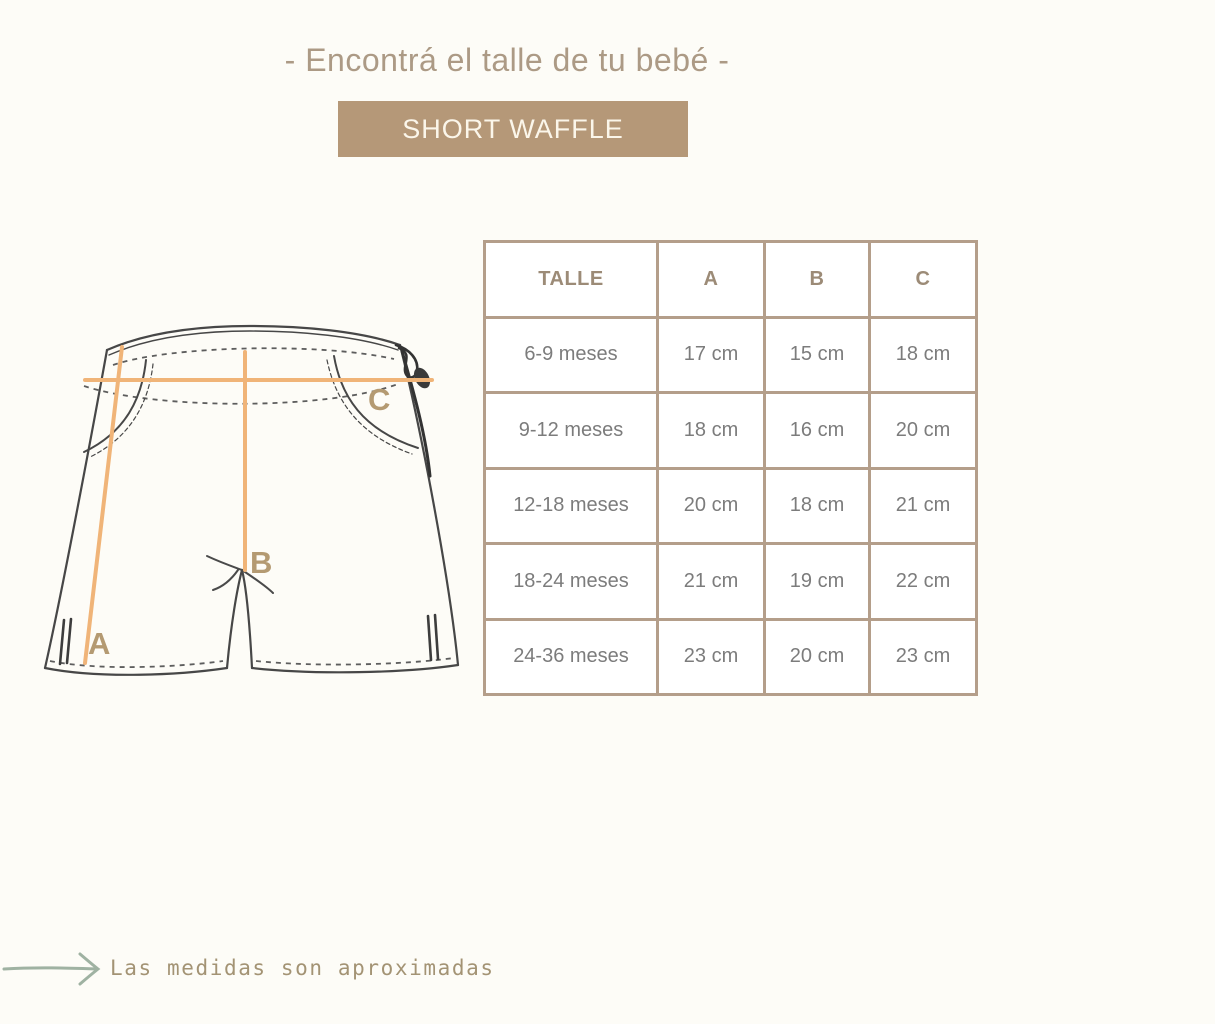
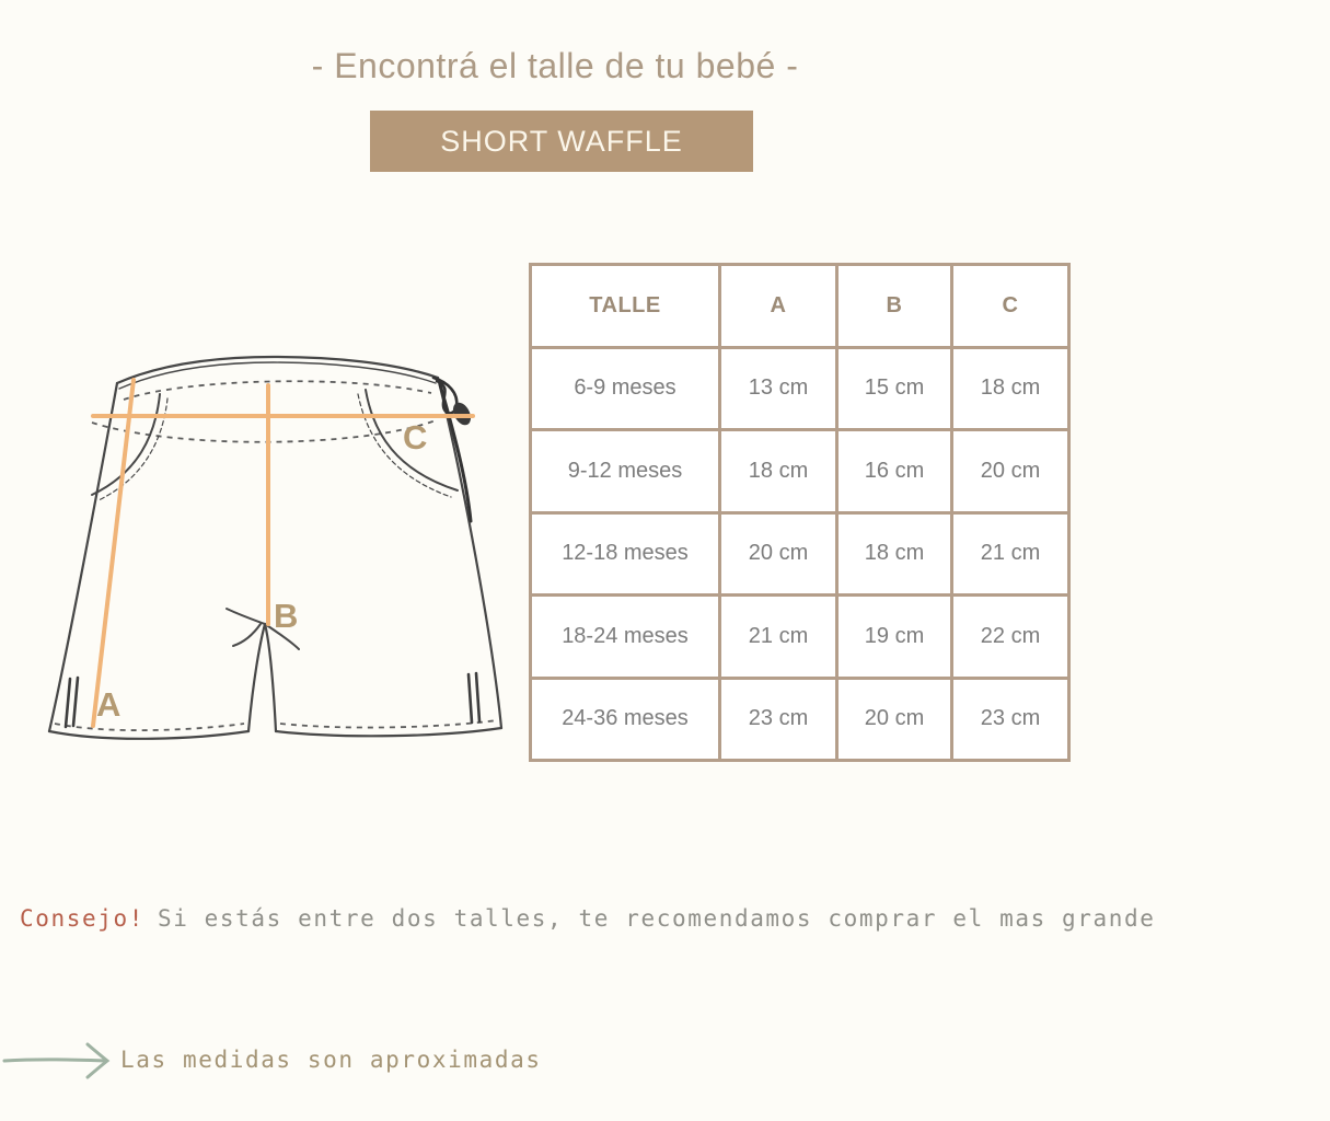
  - Encontrá el talle de tu bebé -
  SHORT WAFFLE
  A
  B
  C
  TALLE	A	B	C
- 6-9 meses	17 cm	15 cm	18 cm
+ 6-9 meses	13 cm	15 cm	18 cm
  9-12 meses	18 cm	16 cm	20 cm
  12-18 meses	20 cm	18 cm	21 cm
  18-24 meses	21 cm	19 cm	22 cm
  24-36 meses	23 cm	20 cm	23 cm
+ Consejo! Si estás entre dos talles, te recomendamos comprar el mas grande
  Las medidas son aproximadas
